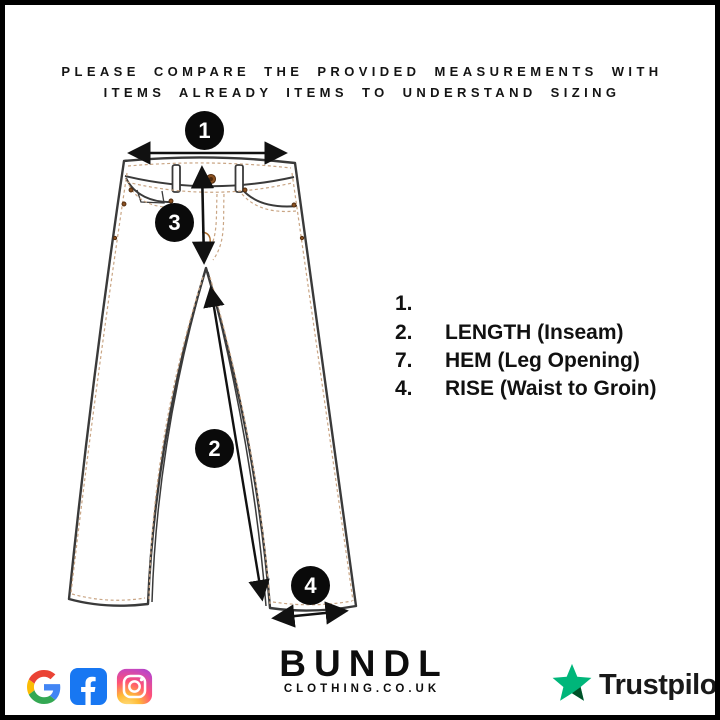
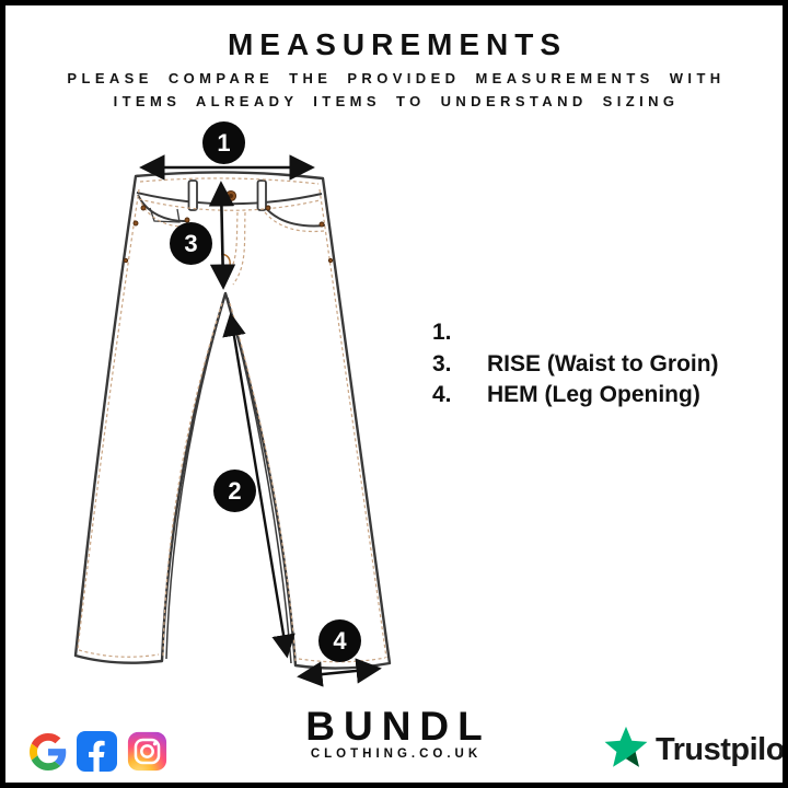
+ MEASUREMENTS
  PLEASE COMPARE THE PROVIDED MEASUREMENTS WITH
  ITEMS ALREADY ITEMS TO UNDERSTAND SIZING
  1
  2
  3
  4
  1.
- 2.
- LENGTH (Inseam)
- 7.
+ 3.
- HEM (Leg Opening)
+ RISE (Waist to Groin)
  4.
- RISE (Waist to Groin)
+ HEM (Leg Opening)
  BUNDL
  CLOTHING.CO.UK
  Trustpilo
